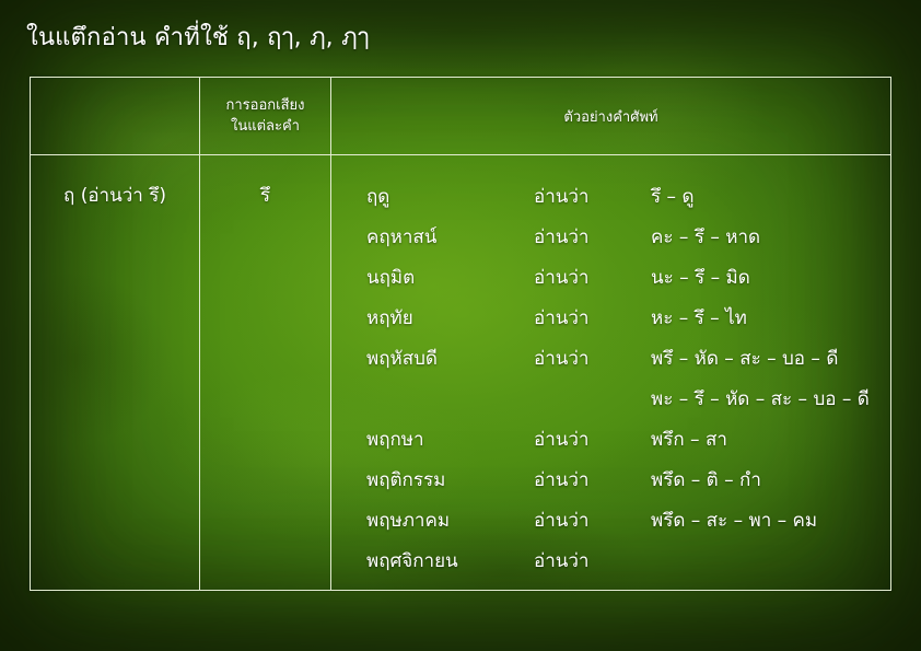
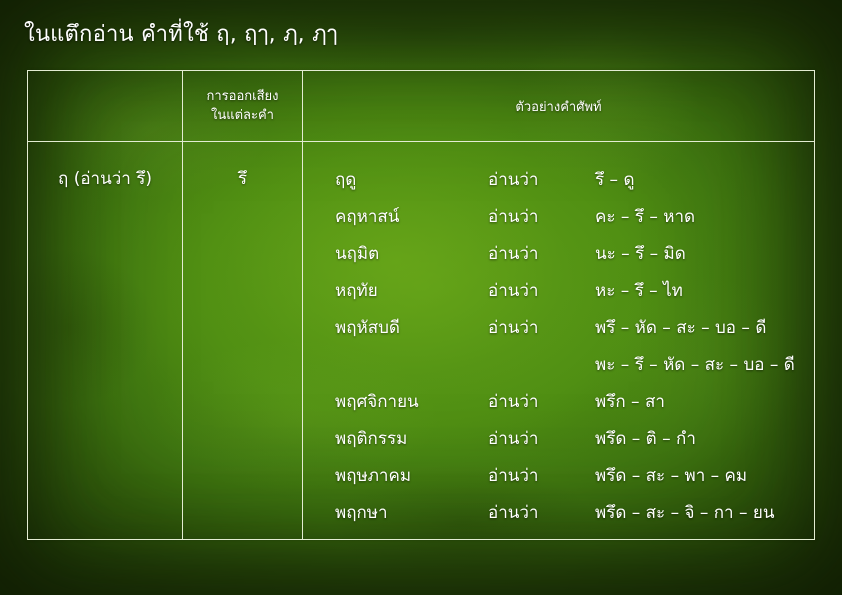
  ในแตึกอ่าน คำที่ใช้ ฤ, ฤๅ, ฦ, ฦๅ
  การออกเสียง
  ในแต่ละคำ
  ตัวอย่างคำศัพท์
  ฤ (อ่านว่า รึ)
  รึ
  ฤดู
  อ่านว่า
  รึ – ดู
  คฤหาสน์
  อ่านว่า
  คะ – รึ – หาด
  นฤมิต
  อ่านว่า
  นะ – รึ – มิด
  หฤทัย
  อ่านว่า
  หะ – รึ – ไท
  พฤหัสบดี
  อ่านว่า
  พรึ – หัด – สะ – บอ – ดี
  พะ – รึ – หัด – สะ – บอ – ดี
- พฤกษา
+ พฤศจิกายน
  อ่านว่า
  พรึก – สา
  พฤติกรรม
  อ่านว่า
  พรึด – ติ – กำ
  พฤษภาคม
  อ่านว่า
  พรึด – สะ – พา – คม
- พฤศจิกายน
+ พฤกษา
  อ่านว่า
+ พรึด – สะ – จิ – กา – ยน
